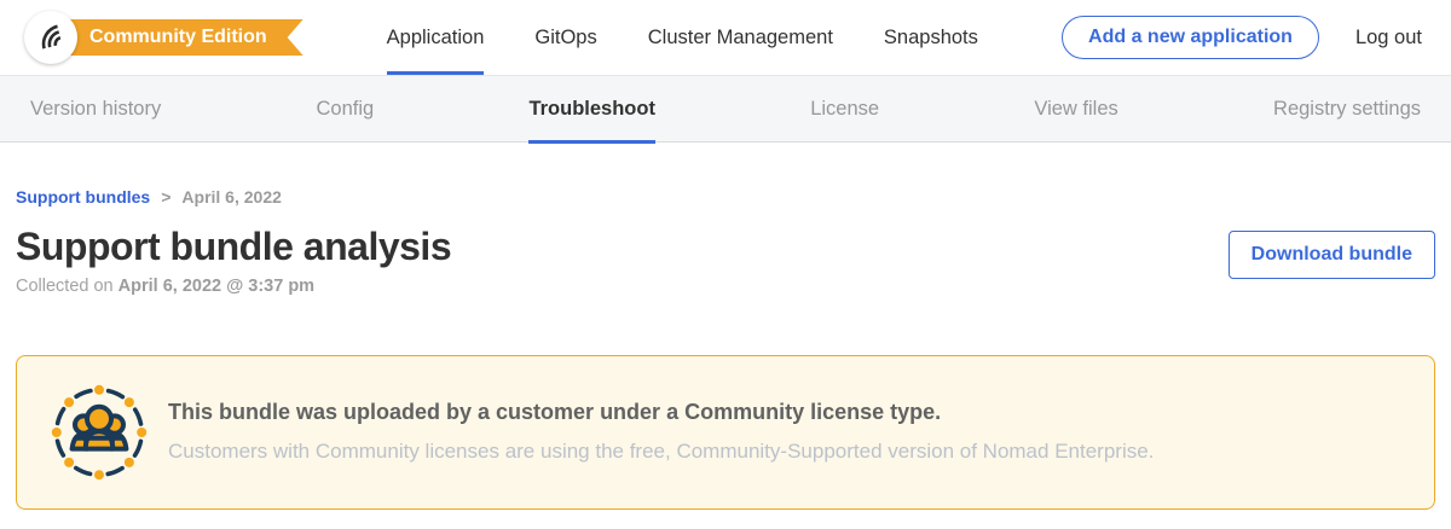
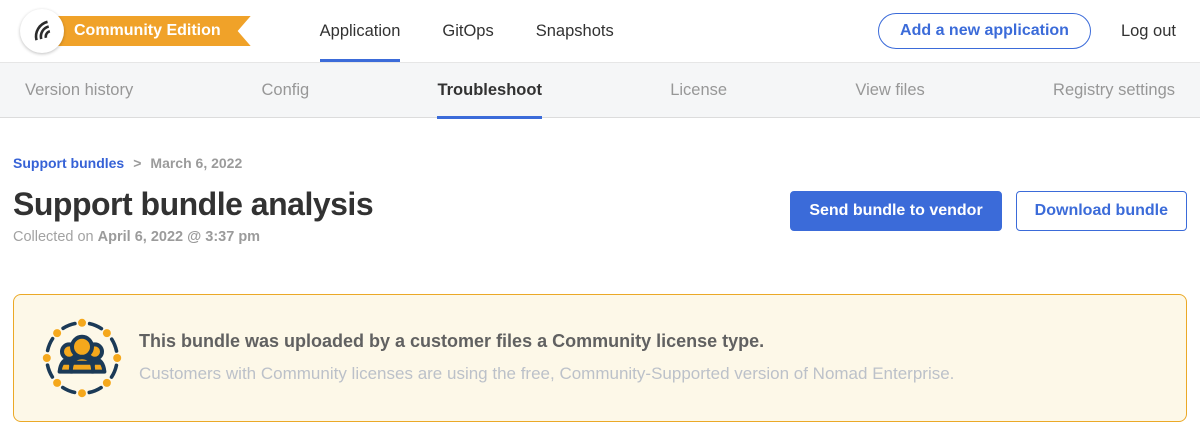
  Community Edition
  Application
  GitOps
- Cluster Management
  Snapshots
  Add a new application
  Log out
  Version history
  Config
  Troubleshoot
  License
  View files
  Registry settings
  Support bundles
  >
- April 6, 2022
+ March 6, 2022
  Support bundle analysis
  Collected on April 6, 2022 @ 3:37 pm
+ Send bundle to vendor
  Download bundle
- This bundle was uploaded by a customer under a Community license type.
+ This bundle was uploaded by a customer files a Community license type.
  Customers with Community licenses are using the free, Community-Supported version of Nomad Enterprise.
